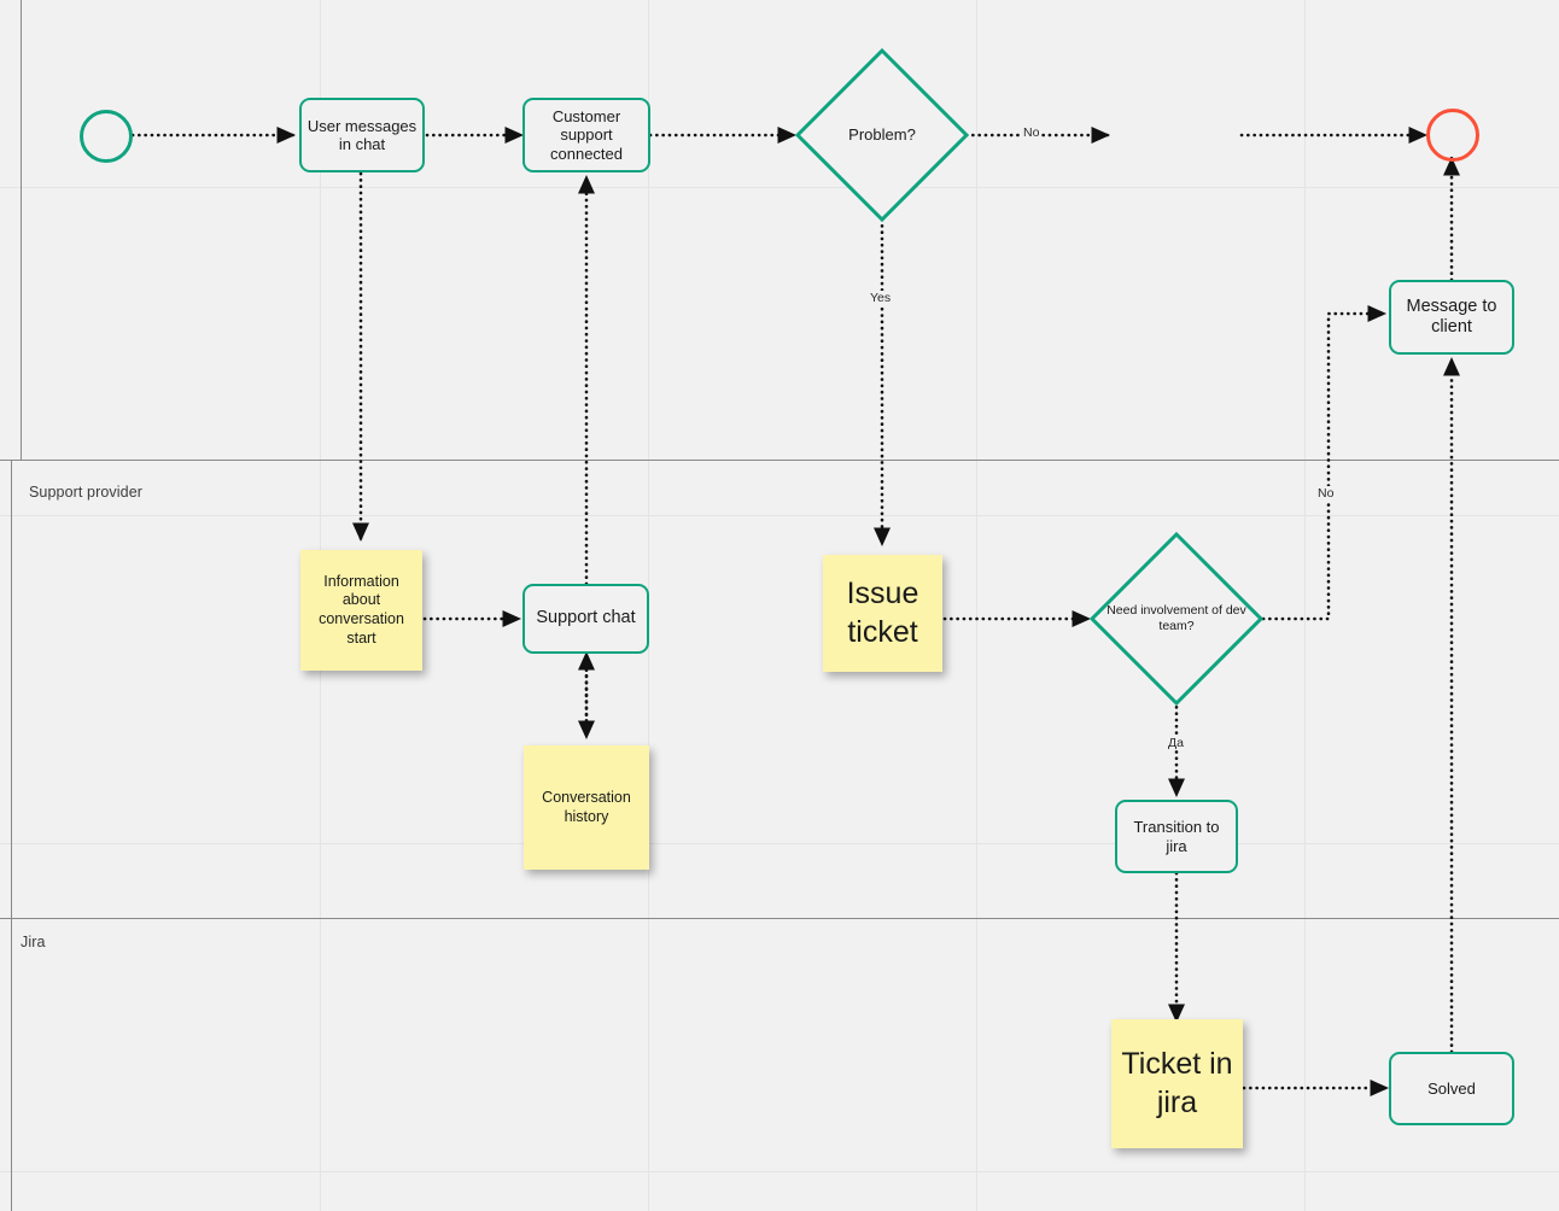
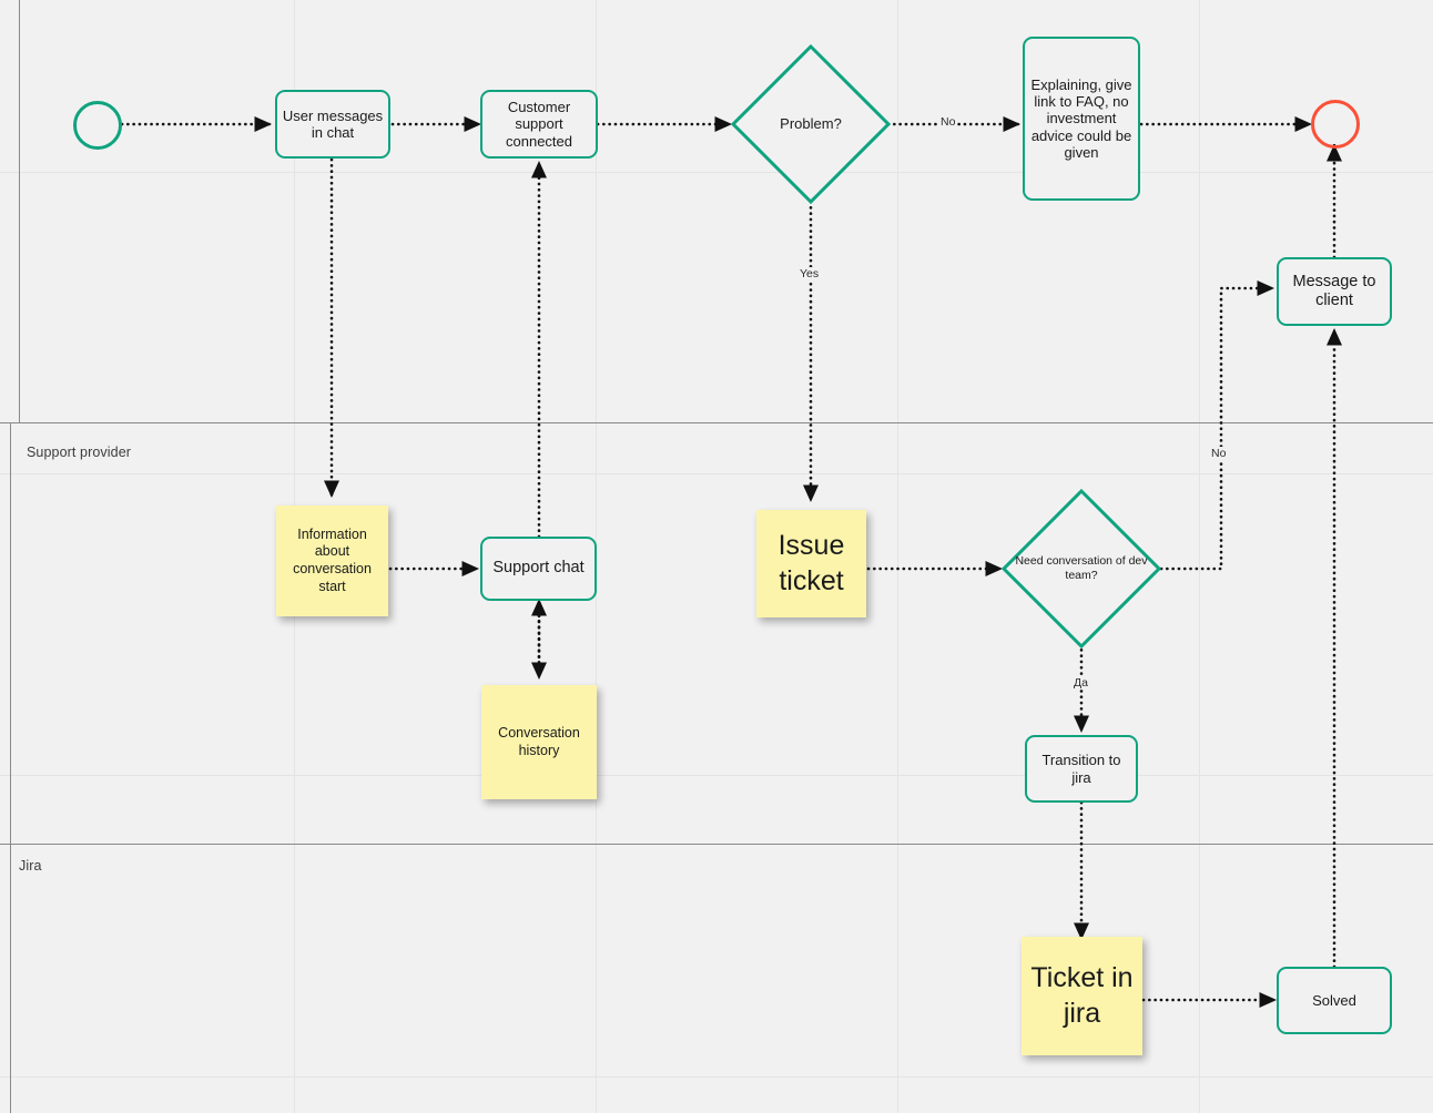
  Support provider
  Jira
  No
  Yes
  Да
  No
  User messages in chat
  Customer support connected
  Problem?
+ Explaining, give link to FAQ, no investment advice could be given
  Message to client
  Information about conversation start
  Support chat
  Conversation history
  Issue ticket
- Need involvement of dev team?
+ Need conversation of dev team?
  Transition to jira
  Ticket in jira
  Solved
